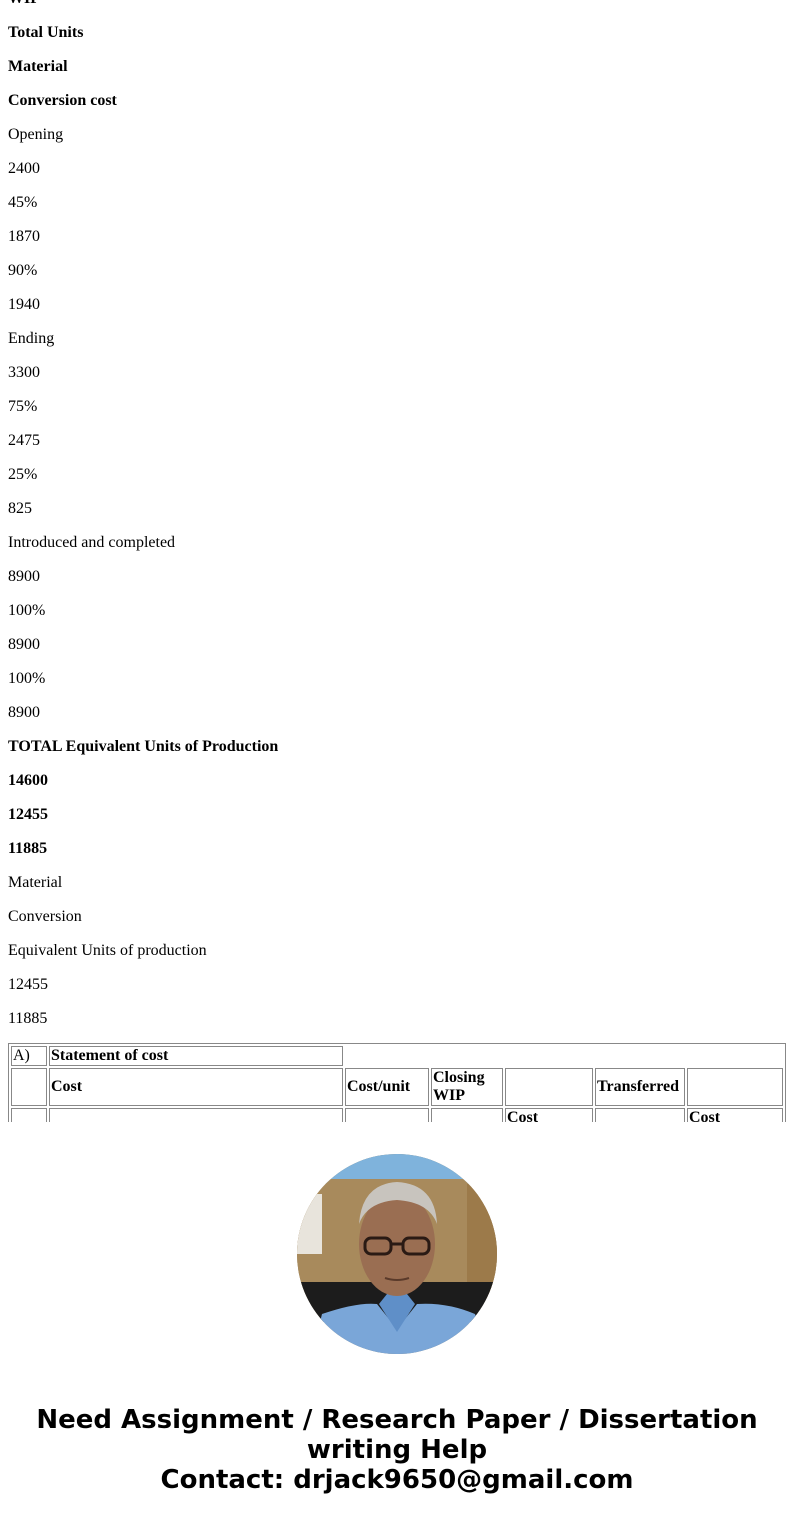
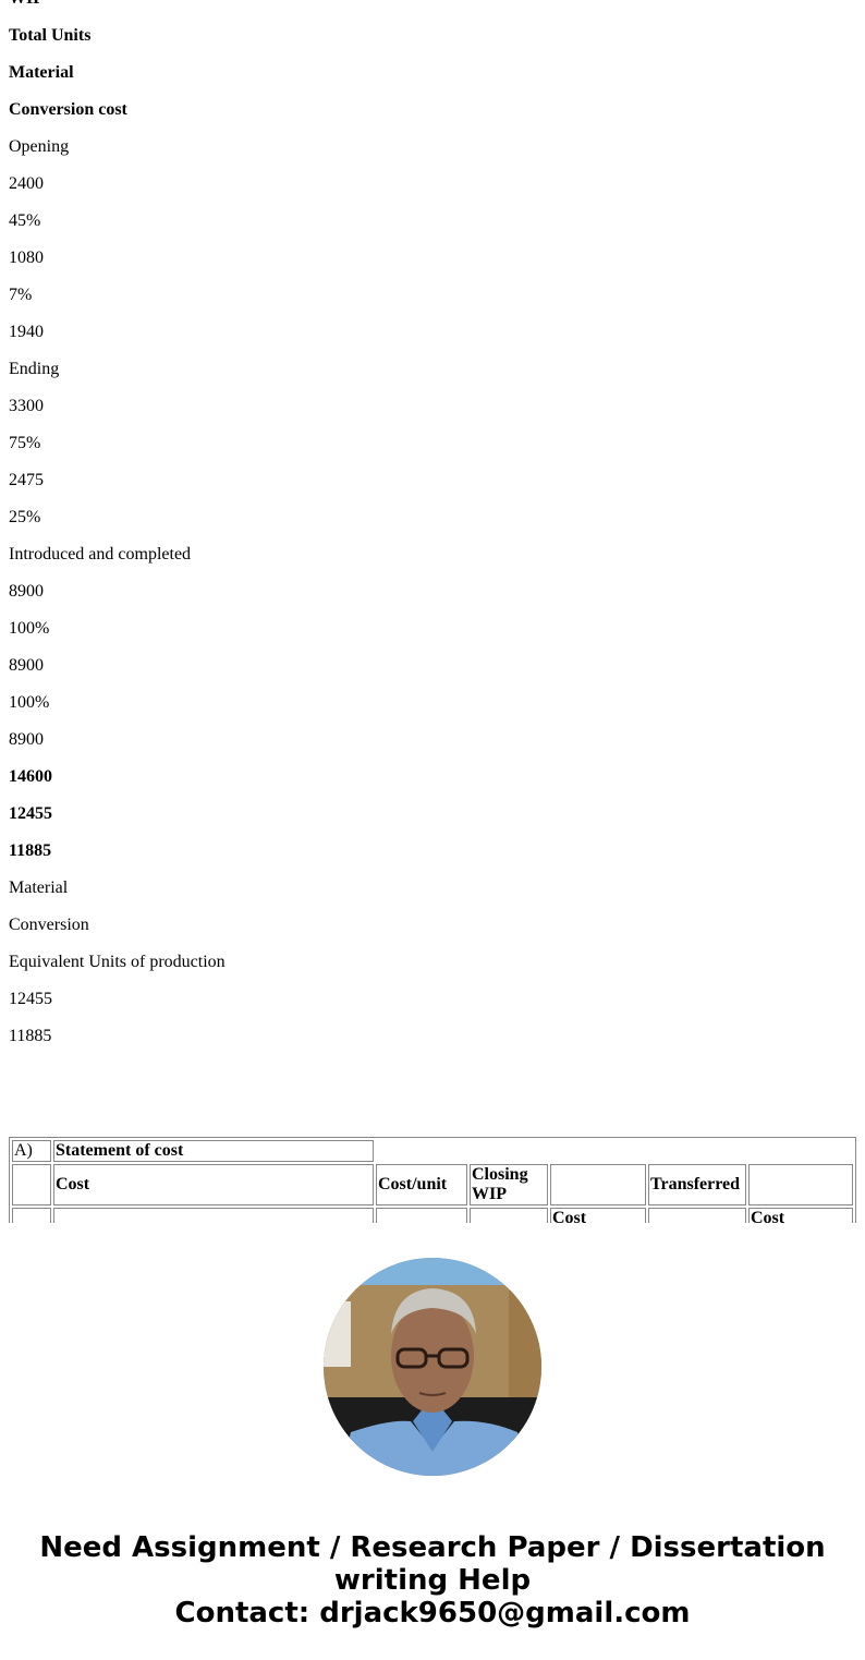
  Total Units
  Material
  Conversion cost
  Opening
  2400
  45%
- 1870
+ 1080
- 90%
+ 7%
  1940
  Ending
  3300
  75%
  2475
  25%
- 825
  Introduced and completed
  8900
  100%
  8900
  100%
  8900
- TOTAL Equivalent Units of Production
  14600
  12455
  11885
  Material
  Conversion
  Equivalent Units of production
  12455
  11885
  A)	Statement of cost
  	Cost	Cost/unit	Closing WIP		Transferred
  Need Assignment / Research Paper / Dissertation
  writing Help
  Contact: drjack9650@gmail.com
